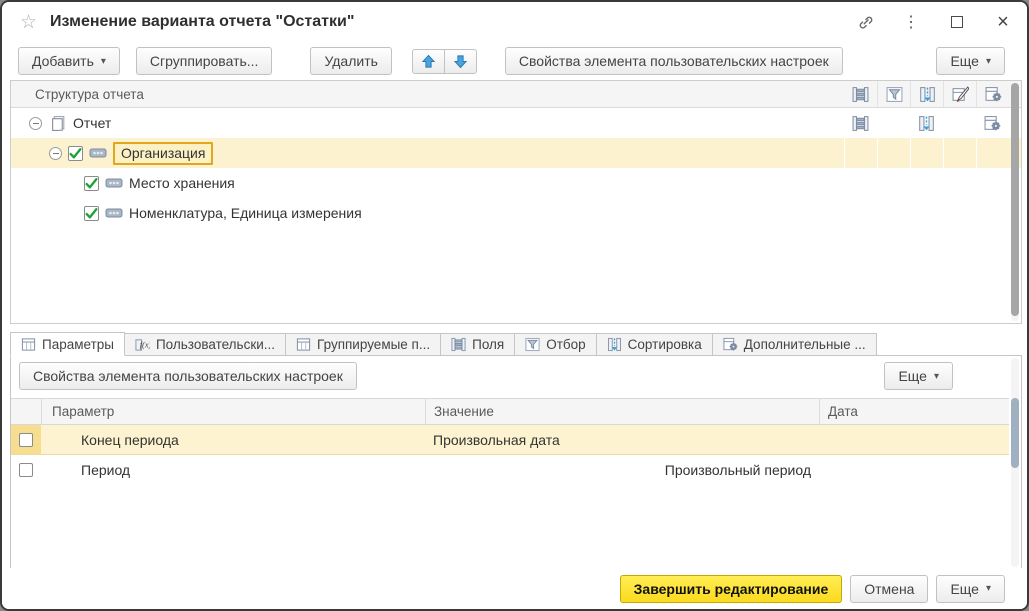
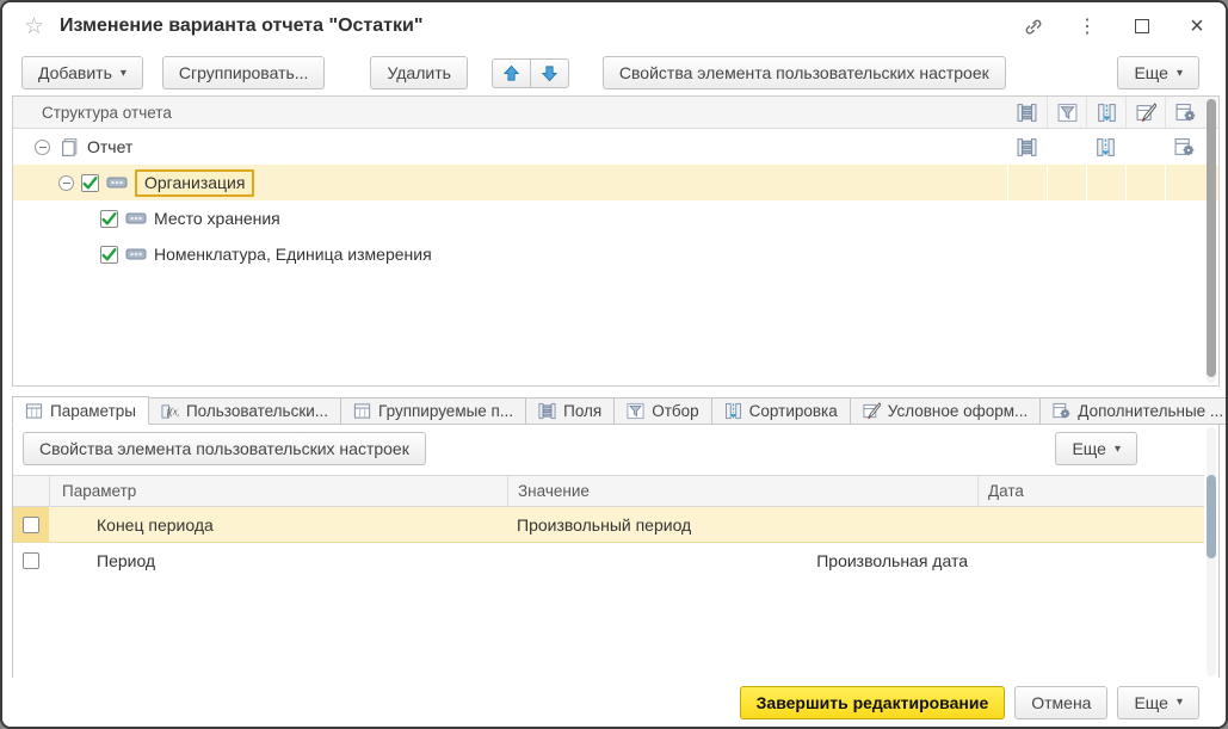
  ☆
  Изменение варианта отчета "Остатки"
  ⋮
  ×
  Добавить
  ▾
  Сгруппировать...
  Удалить
  Свойства элемента пользовательских настроек
  Еще
  ▾
  Структура отчета
  Отчет
  Организация
  Место хранения
  Номенклатура, Единица измерения
  Параметры
  Пользовательски...
  Группируемые п...
  Поля
  Отбор
  Сортировка
+ Условное оформ...
  Дополнительные ...
  Свойства элемента пользовательских настроек
  Еще
  ▾
  Параметр
  Значение
  Дата
  Конец периода
- Произвольная дата
+ Произвольный период
  Период
- Произвольный период
+ Произвольная дата
  Завершить редактирование
  Отмена
  Еще
  ▾
